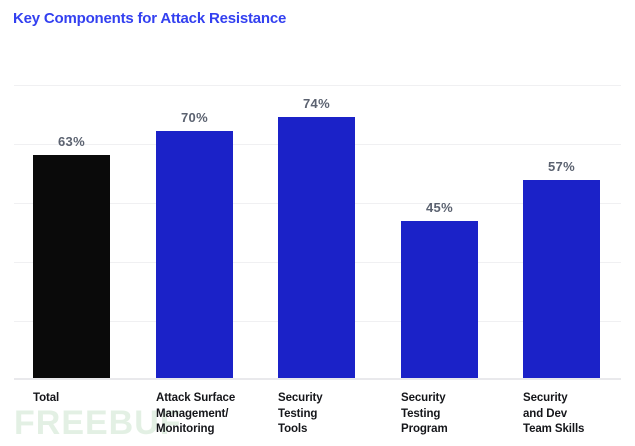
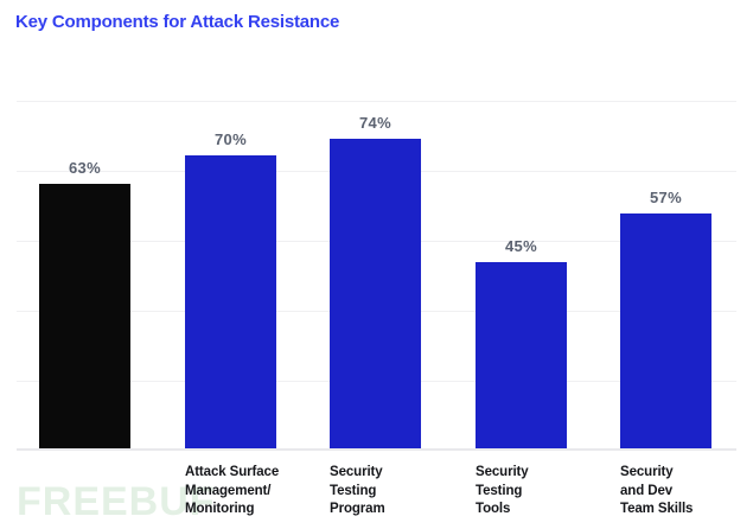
  Key Components for Attack Resistance
  FREEBUF
  63%
  70%
  74%
  45%
  57%
- Total
  Attack Surface
  Management/
  Monitoring
  Security
  Testing
- Tools
+ Program
  Security
  Testing
- Program
+ Tools
  Security
  and Dev
  Team Skills
